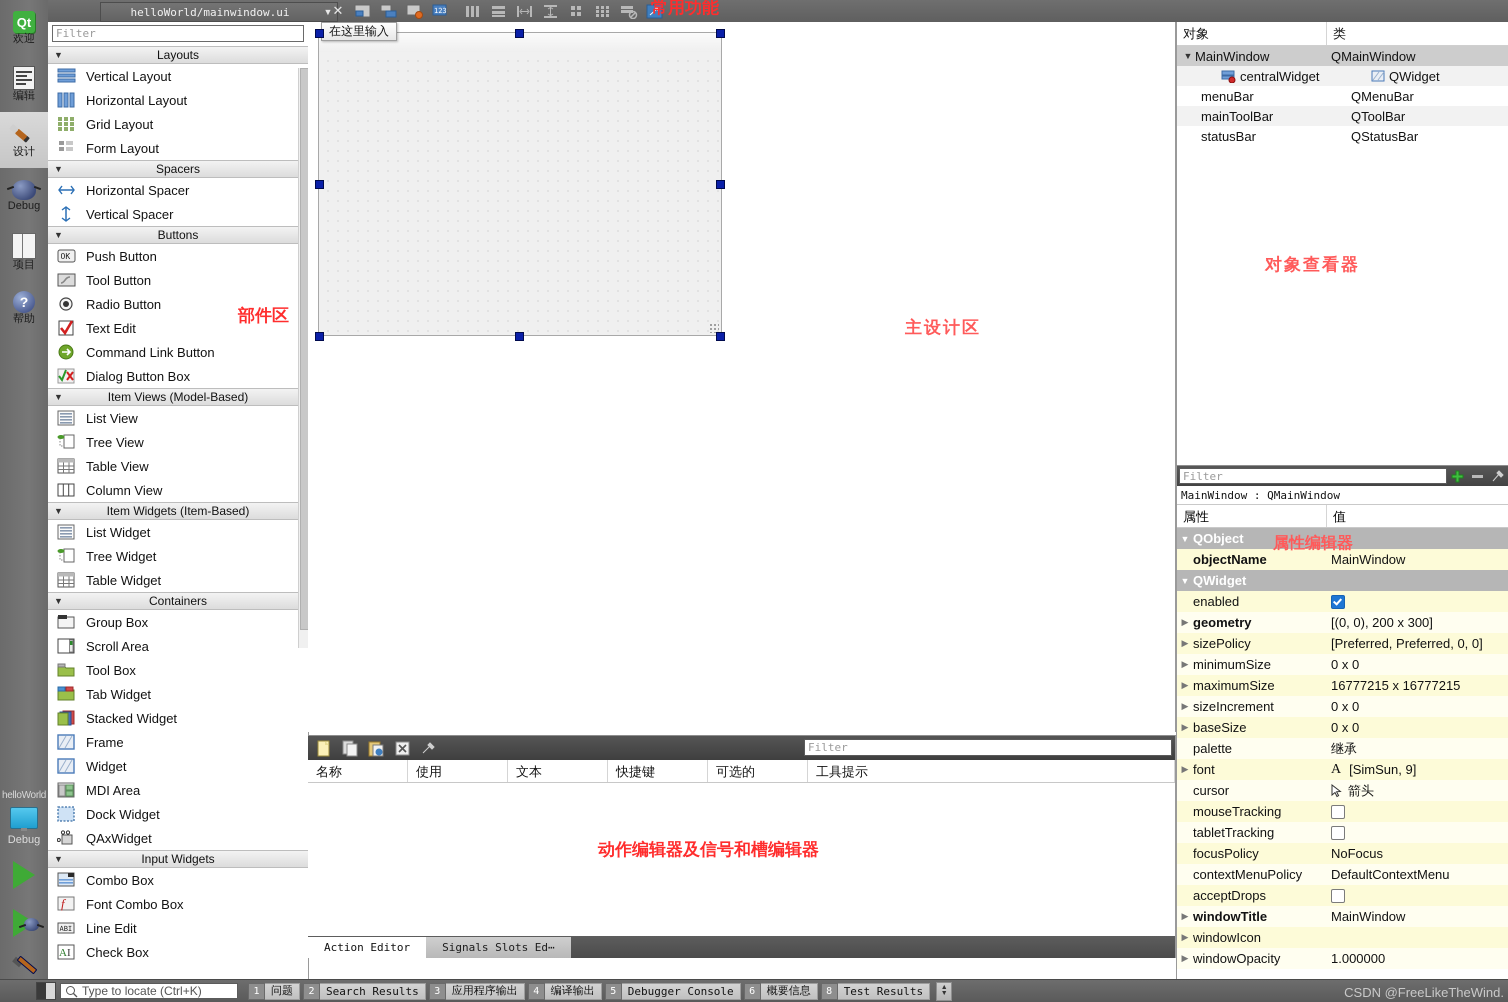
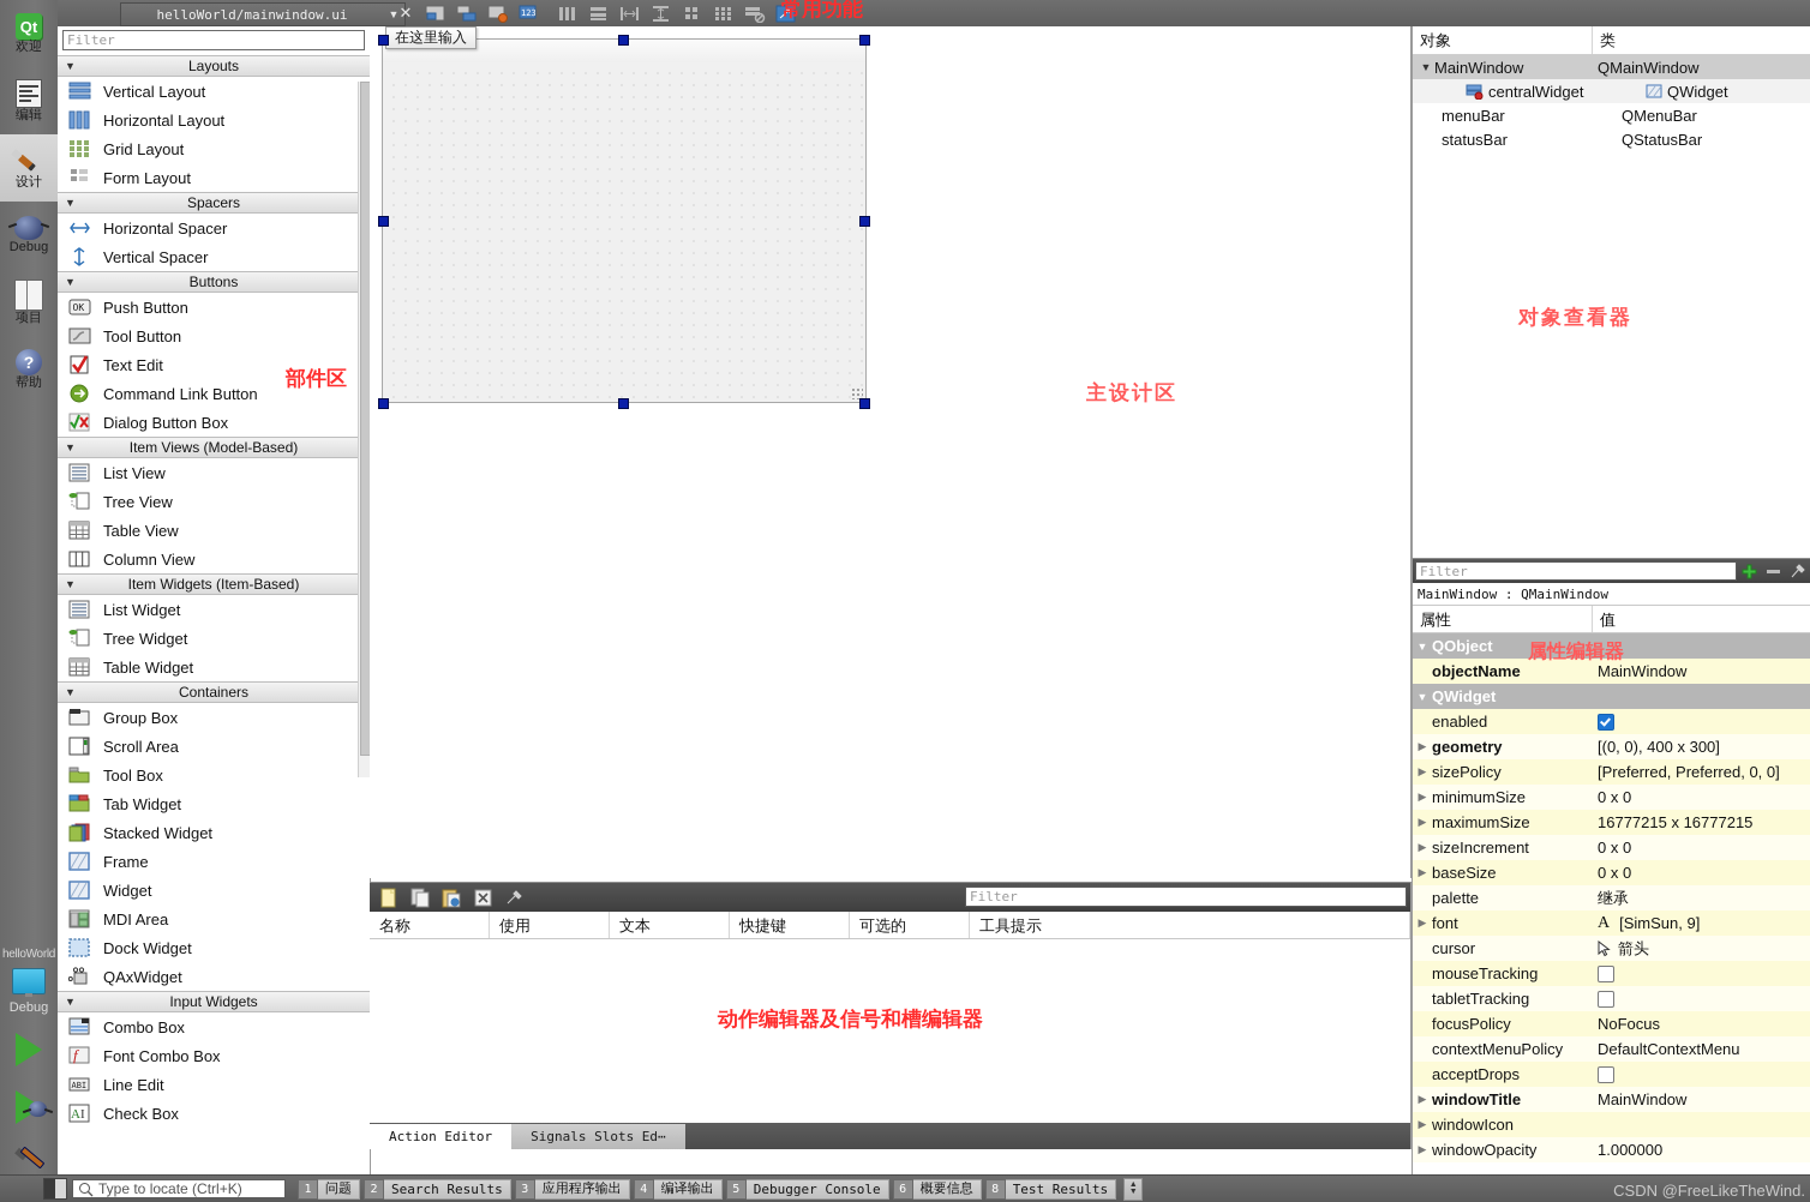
  Qt
  欢迎
  编辑
  设计
  Debug
  项目
  ?
  帮助
  helloWorld
  Debug
  helloWorld/mainwindow.ui
  ▼
  ✕
  123
  常用功能
  Filter
  ▼
  Layouts
  Vertical Layout
  Horizontal Layout
  Grid Layout
  Form Layout
  ▼
  Spacers
  Horizontal Spacer
  Vertical Spacer
  ▼
  Buttons
  OK
  Push Button
  Tool Button
- Radio Button
  Text Edit
  Command Link Button
  Dialog Button Box
  ▼
  Item Views (Model-Based)
  List View
  Tree View
  Table View
  Column View
  ▼
  Item Widgets (Item-Based)
  List Widget
  Tree Widget
  Table Widget
  ▼
  Containers
  Group Box
  Scroll Area
  Tool Box
  Tab Widget
  Stacked Widget
  Frame
  Widget
  MDI Area
  Dock Widget
  QAxWidget
  ▼
  Input Widgets
  Combo Box
  f
  Font Combo Box
  ABI
  Line Edit
  A
  I
  Check Box
  部件区
  在这里输入
  主设计区
  Filter
  名称
  使用
  文本
  快捷键
  可选的
  工具提示
  动作编辑器及信号和槽编辑器
  Action Editor
  Signals Slots Ed⋯
  对象
  类
  ▼
  MainWindow
  QMainWindow
  centralWidget
  QWidget
  menuBar
  QMenuBar
- mainToolBar
- QToolBar
  statusBar
  QStatusBar
  对象查看器
  Filter
  MainWindow : QMainWindow
  属性
  值
  ▼
  QObject
  objectName
  MainWindow
  ▼
  QWidget
  enabled
  ▶
  geometry
- [(0, 0), 200 x 300]
+ [(0, 0), 400 x 300]
  ▶
  sizePolicy
  [Preferred, Preferred, 0, 0]
  ▶
  minimumSize
  0 x 0
  ▶
  maximumSize
  16777215 x 16777215
  ▶
  sizeIncrement
  0 x 0
  ▶
  baseSize
  0 x 0
  palette
  继承
  ▶
  font
  A
  [SimSun, 9]
  cursor
  箭头
  mouseTracking
  tabletTracking
  focusPolicy
  NoFocus
  contextMenuPolicy
  DefaultContextMenu
  acceptDrops
  ▶
  windowTitle
  MainWindow
  ▶
  windowIcon
  ▶
  windowOpacity
  1.000000
  属性编辑器
  Type to locate (Ctrl+K)
  1
  问题
  2
  Search Results
  3
  应用程序输出
  4
  编译输出
  5
  Debugger Console
  6
  概要信息
  8
  Test Results
  CSDN @FreeLikeTheWind.
